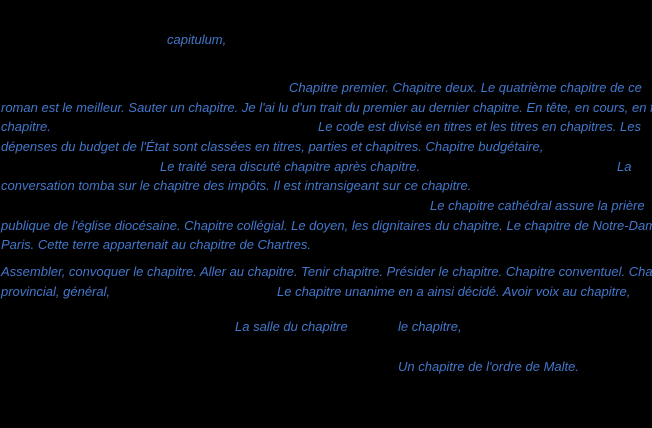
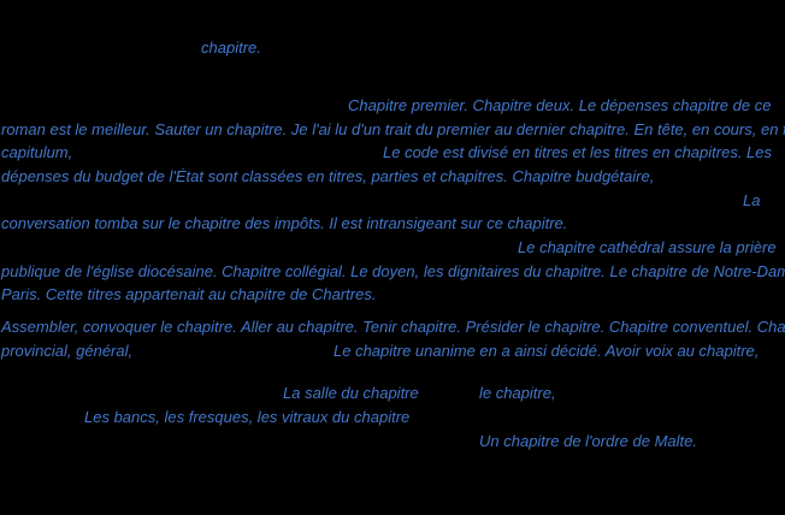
- capitulum,
+ chapitre.
- Chapitre premier. Chapitre deux. Le quatrième chapitre de ce
+ Chapitre premier. Chapitre deux. Le dépenses chapitre de ce
  roman est le meilleur. Sauter un chapitre. Je l'ai lu d'un trait du premier au dernier chapitre. En tête, en cours, en
- chapitre.
+ capitulum,
  Le code est divisé en titres et les titres en chapitres. Les
  dépenses du budget de l'État sont classées en titres, parties et chapitres. Chapitre budgétaire,
- Le traité sera discuté chapitre après chapitre.
  La
  conversation tomba sur le chapitre des impôts. Il est intransigeant sur ce chapitre.
  Le chapitre cathédral assure la prière
  publique de l'église diocésaine. Chapitre collégial. Le doyen, les dignitaires du chapitre. Le chapitre de Notre-Dam
- Paris. Cette terre appartenait au chapitre de Chartres.
+ Paris. Cette titres appartenait au chapitre de Chartres.
  Assembler, convoquer le chapitre. Aller au chapitre. Tenir chapitre. Présider le chapitre. Chapitre conventuel. Cha
  provincial, général,
  Le chapitre unanime en a ainsi décidé. Avoir voix au chapitre,
  La salle du chapitre
  le chapitre,
+ Les bancs, les fresques, les vitraux du chapitre
  Un chapitre de l'ordre de Malte.
